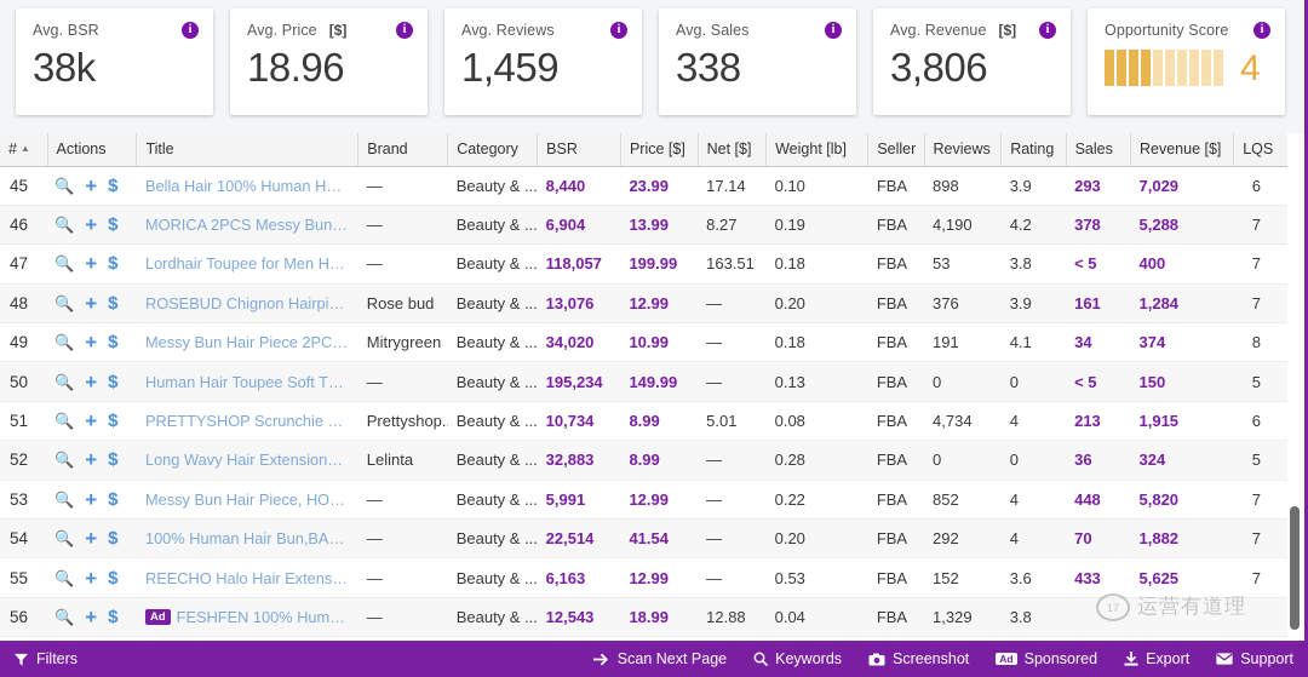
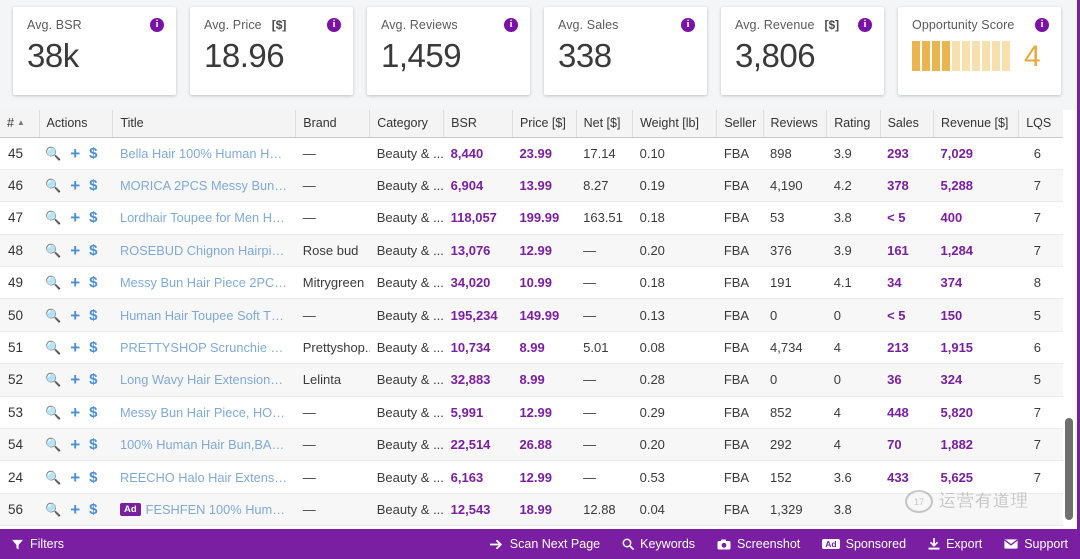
  Avg. BSR
  i
  38k
  Avg. Price
  [$]
  i
  18.96
  Avg. Reviews
  i
  1,459
  Avg. Sales
  i
  338
  Avg. Revenue
  [$]
  i
  3,806
  Opportunity Score
  i
  4
  # ▲	Actions	Title	Brand	Category	BSR	Price [$]	Net [$]	Weight [lb]	Seller	Reviews	Rating	Sales	Revenue [$]	LQS
  45	🔍 + $	Bella Hair 100% Human Hair	—	Beauty & ...	8,440	23.99	17.14	0.10	FBA	898	3.9	293	7,029	6
  46	🔍 + $	MORICA 2PCS Messy Bun H	—	Beauty & ...	6,904	13.99	8.27	0.19	FBA	4,190	4.2	378	5,288	7
  47	🔍 + $	Lordhair Toupee for Men Hum	—	Beauty & ...	118,057	199.99	163.51	0.18	FBA	53	3.8	< 5	400	7
  48	🔍 + $	ROSEBUD Chignon Hairpiece	Rose bud	Beauty & ...	13,076	12.99	—	0.20	FBA	376	3.9	161	1,284	7
  49	🔍 + $	Messy Bun Hair Piece 2PCS	Mitrygreen	Beauty & ...	34,020	10.99	—	0.18	FBA	191	4.1	34	374	8
  50	🔍 + $	Human Hair Toupee Soft Thin	—	Beauty & ...	195,234	149.99	—	0.13	FBA	0	0	< 5	150	5
  51	🔍 + $	PRETTYSHOP Scrunchie Bu	Prettyshop.	Beauty & ...	10,734	8.99	5.01	0.08	FBA	4,734	4	213	1,915	6
  52	🔍 + $	Long Wavy Hair Extensions w	Lelinta	Beauty & ...	32,883	8.99	—	0.28	FBA	0	0	36	324	5
- 53	🔍 + $	Messy Bun Hair Piece, HOOJ	—	Beauty & ...	5,991	12.99	—	0.22	FBA	852	4	448	5,820	7
+ 53	🔍 + $	Messy Bun Hair Piece, HOOJ	—	Beauty & ...	5,991	12.99	—	0.29	FBA	852	4	448	5,820	7
- 54	🔍 + $	100% Human Hair Bun,BARS	—	Beauty & ...	22,514	41.54	—	0.20	FBA	292	4	70	1,882	7
+ 54	🔍 + $	100% Human Hair Bun,BARS	—	Beauty & ...	22,514	26.88	—	0.20	FBA	292	4	70	1,882	7
- 55	🔍 + $	REECHO Halo Hair Extension	—	Beauty & ...	6,163	12.99	—	0.53	FBA	152	3.6	433	5,625	7
+ 24	🔍 + $	REECHO Halo Hair Extension	—	Beauty & ...	6,163	12.99	—	0.53	FBA	152	3.6	433	5,625	7
  56	🔍 + $	Ad FESHFEN 100% Human	—	Beauty & ...	12,543	18.99	12.88	0.04	FBA	1,329	3.8
  17
  运营有道理
  Filters
  Scan Next Page
  Keywords
  Screenshot
  Ad
  Sponsored
  Export
  Support
